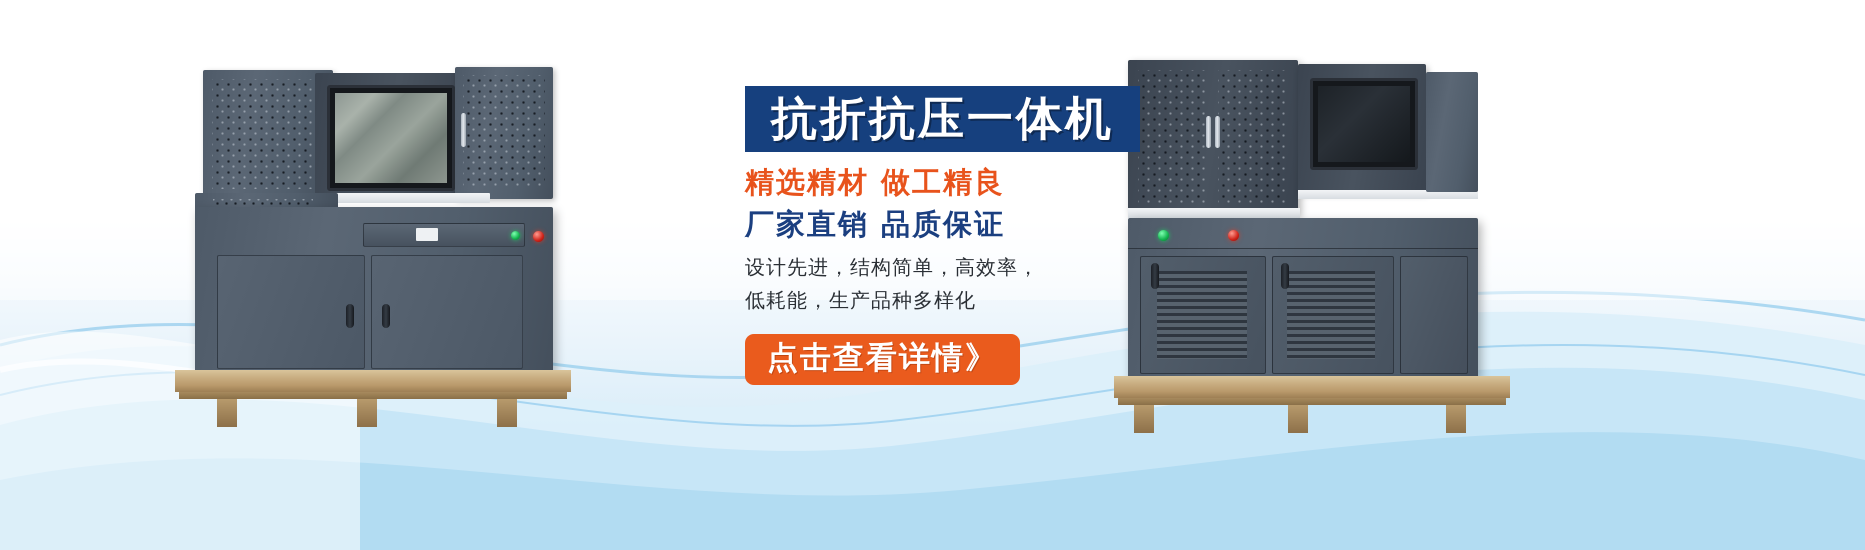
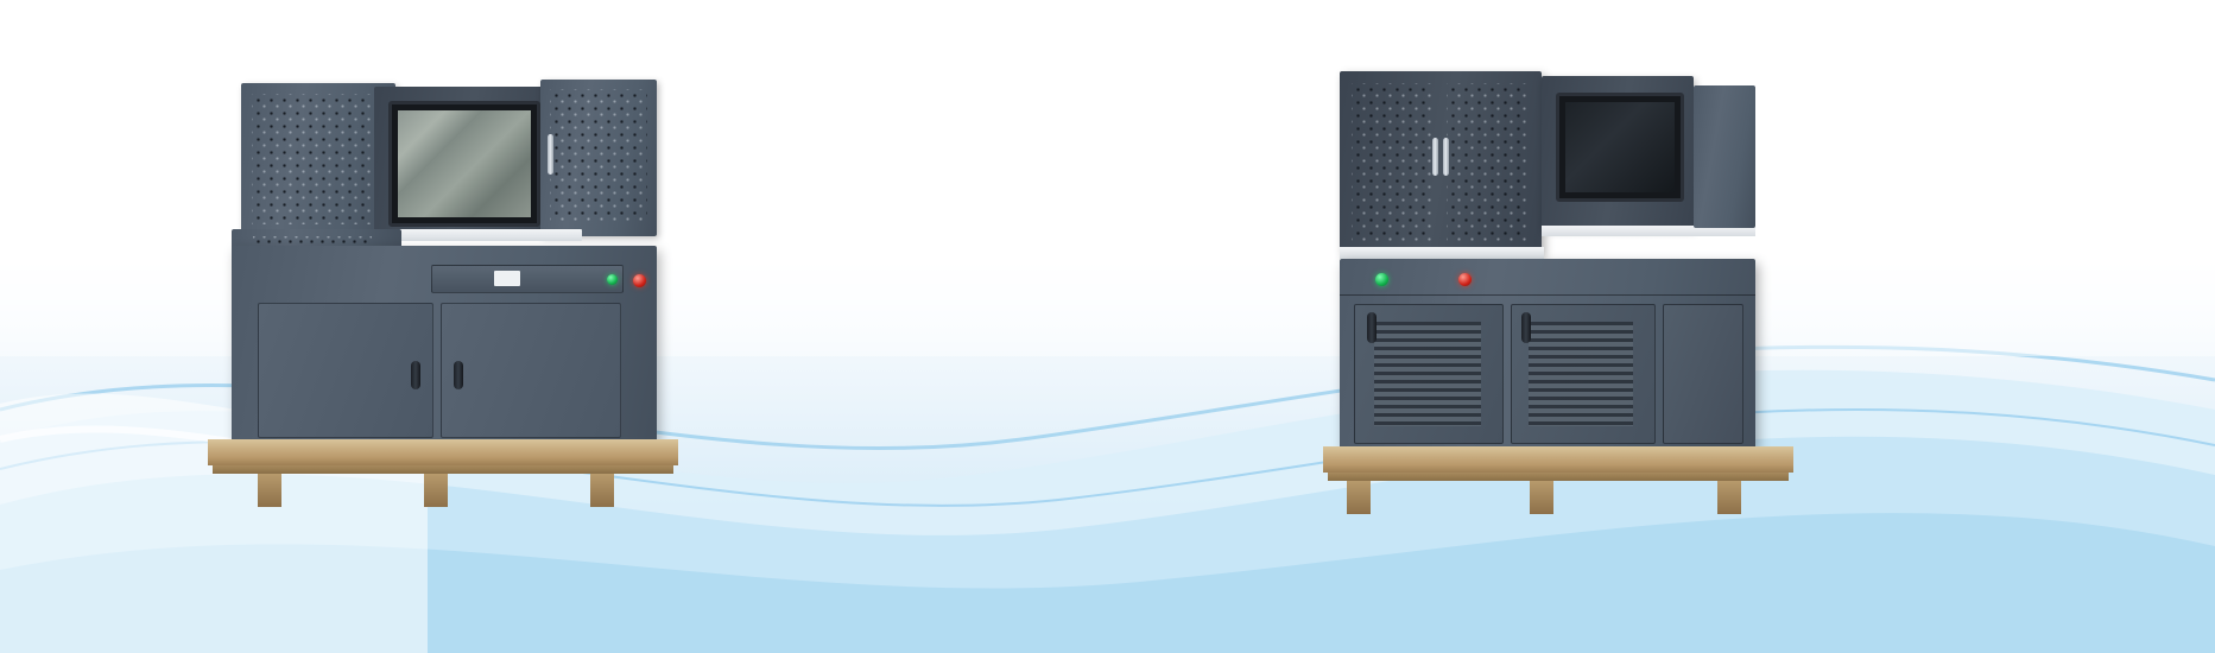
- 抗折抗压一体机
- 精选精材 做工精良
- 厂家直销 品质保证
- 设计先进，结构简单，高效率，
- 低耗能，生产品种多样化
- 点击查看详情》
